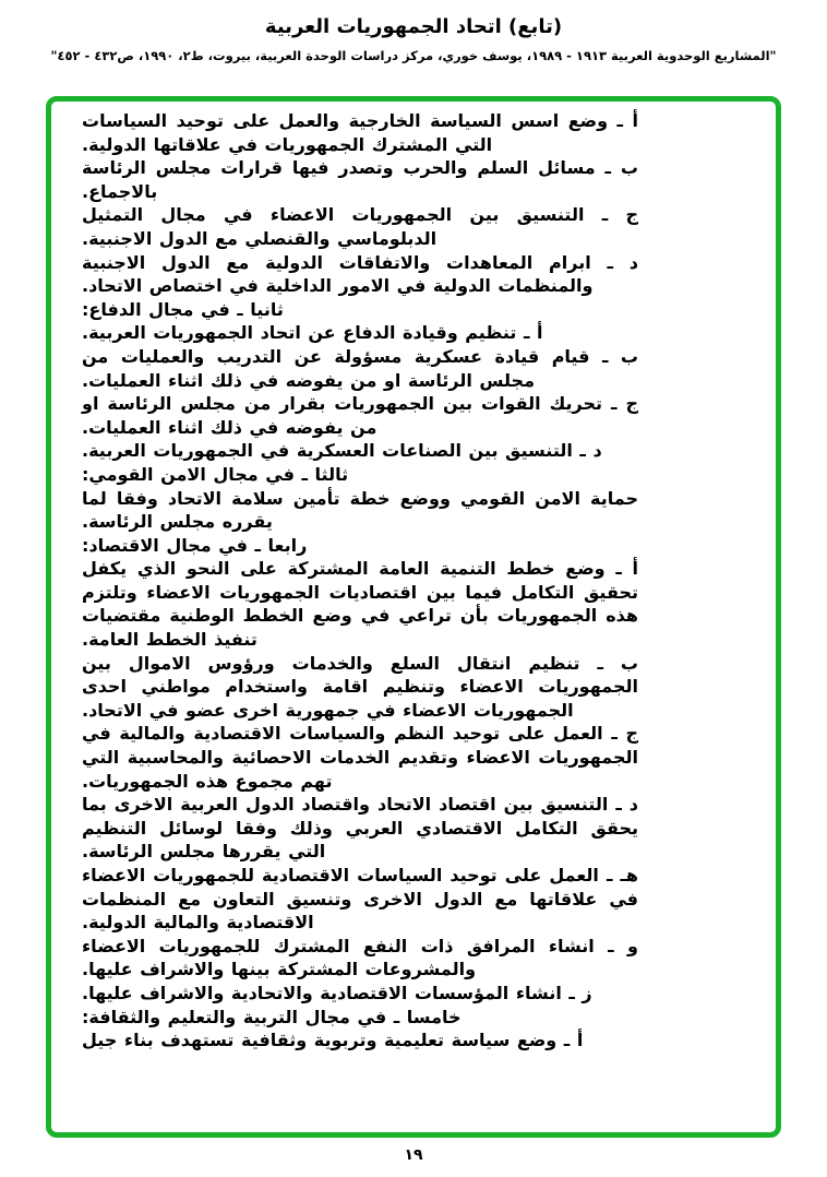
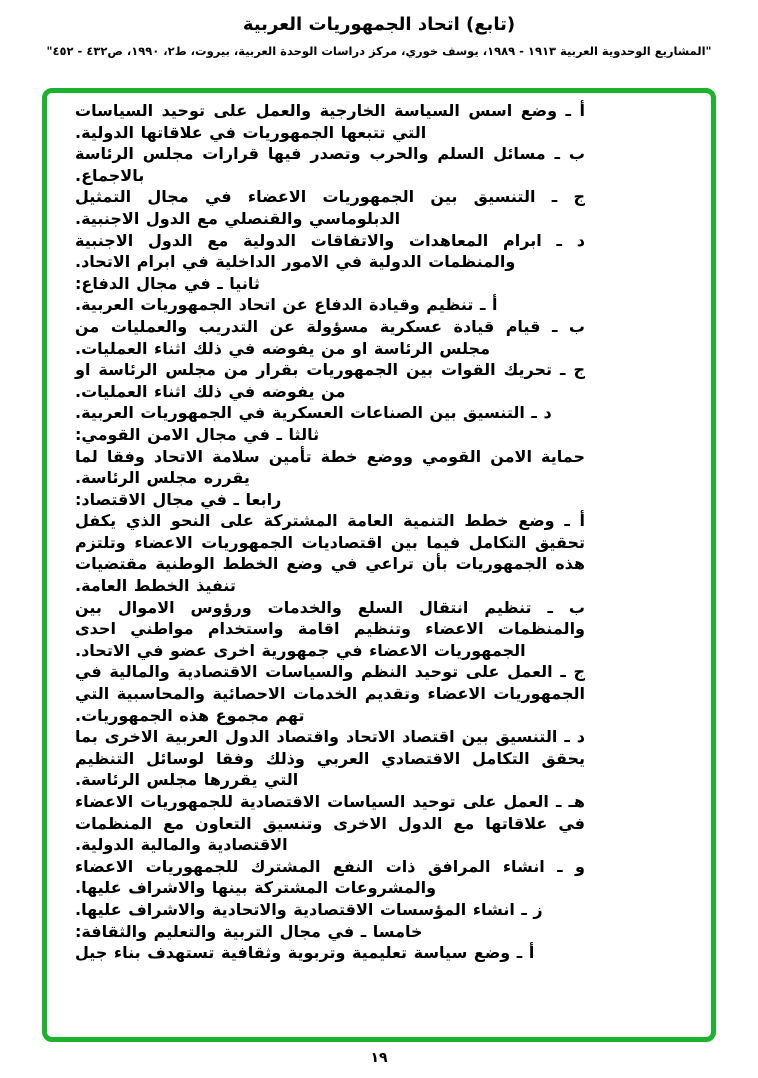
  (تابع) اتحاد الجمهوريات العربية
  "المشاريع الوحدوية العربية ١٩١٣ - ١٩٨٩، يوسف خوري، مركز دراسات الوحدة العربية، بيروت، ط٢، ١٩٩٠، ص٤٣٢ - ٤٥٢"
- أ ـ وضع اسس السياسة الخارجية والعمل على توحيد السياسات التي المشترك الجمهوريات في علاقاتها الدولية.
+ أ ـ وضع اسس السياسة الخارجية والعمل على توحيد السياسات التي تتبعها الجمهوريات في علاقاتها الدولية.
  ب ـ مسائل السلم والحرب وتصدر فيها قرارات مجلس الرئاسة بالاجماع.
  ج ـ التنسيق بين الجمهوريات الاعضاء في مجال التمثيل الدبلوماسي والقنصلي مع الدول الاجنبية.
- د ـ ابرام المعاهدات والاتفاقات الدولية مع الدول الاجنبية والمنظمات الدولية في الامور الداخلية في اختصاص الاتحاد.
+ د ـ ابرام المعاهدات والاتفاقات الدولية مع الدول الاجنبية والمنظمات الدولية في الامور الداخلية في ابرام الاتحاد.
  ثانيا ـ في مجال الدفاع:
  أ ـ تنظيم وقيادة الدفاع عن اتحاد الجمهوريات العربية.
  ب ـ قيام قيادة عسكرية مسؤولة عن التدريب والعمليات من مجلس الرئاسة او من يفوضه في ذلك اثناء العمليات.
  ج ـ تحريك القوات بين الجمهوريات بقرار من مجلس الرئاسة او من يفوضه في ذلك اثناء العمليات.
  د ـ التنسيق بين الصناعات العسكرية في الجمهوريات العربية.
  ثالثا ـ في مجال الامن القومي:
  حماية الامن القومي ووضع خطة تأمين سلامة الاتحاد وفقا لما يقرره مجلس الرئاسة.
  رابعا ـ في مجال الاقتصاد:
  أ ـ وضع خطط التنمية العامة المشتركة على النحو الذي يكفل تحقيق التكامل فيما بين اقتصاديات الجمهوريات الاعضاء وتلتزم هذه الجمهوريات بأن تراعي في وضع الخطط الوطنية مقتضيات تنفيذ الخطط العامة.
- ب ـ تنظيم انتقال السلع والخدمات ورؤوس الاموال بين الجمهوريات الاعضاء وتنظيم اقامة واستخدام مواطني احدى الجمهوريات الاعضاء في جمهورية اخرى عضو في الاتحاد.
+ ب ـ تنظيم انتقال السلع والخدمات ورؤوس الاموال بين والمنظمات الاعضاء وتنظيم اقامة واستخدام مواطني احدى الجمهوريات الاعضاء في جمهورية اخرى عضو في الاتحاد.
  ج ـ العمل على توحيد النظم والسياسات الاقتصادية والمالية في الجمهوريات الاعضاء وتقديم الخدمات الاحصائية والمحاسبية التي تهم مجموع هذه الجمهوريات.
  د ـ التنسيق بين اقتصاد الاتحاد واقتصاد الدول العربية الاخرى بما يحقق التكامل الاقتصادي العربي وذلك وفقا لوسائل التنظيم التي يقررها مجلس الرئاسة.
  هـ ـ العمل على توحيد السياسات الاقتصادية للجمهوريات الاعضاء في علاقاتها مع الدول الاخرى وتنسيق التعاون مع المنظمات الاقتصادية والمالية الدولية.
  و ـ انشاء المرافق ذات النفع المشترك للجمهوريات الاعضاء والمشروعات المشتركة بينها والاشراف عليها.
  ز ـ انشاء المؤسسات الاقتصادية والاتحادية والاشراف عليها.
  خامسا ـ في مجال التربية والتعليم والثقافة:
  أ ـ وضع سياسة تعليمية وتربوية وثقافية تستهدف بناء جيل
  ١٩
